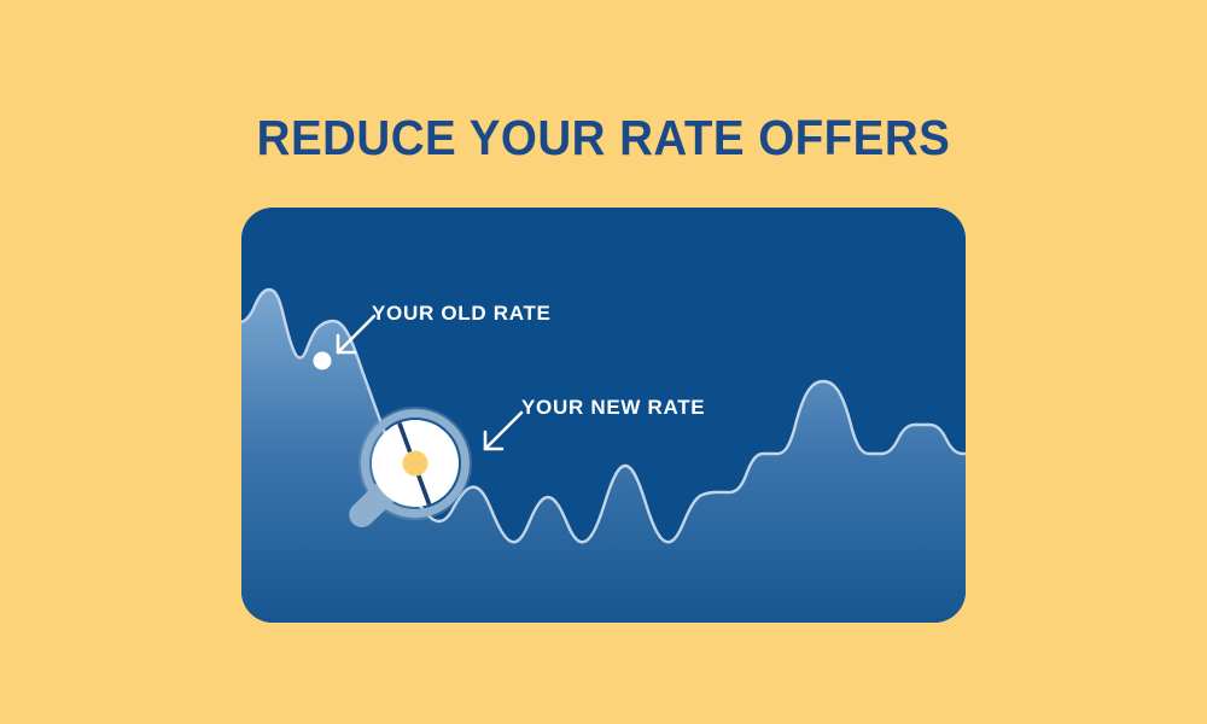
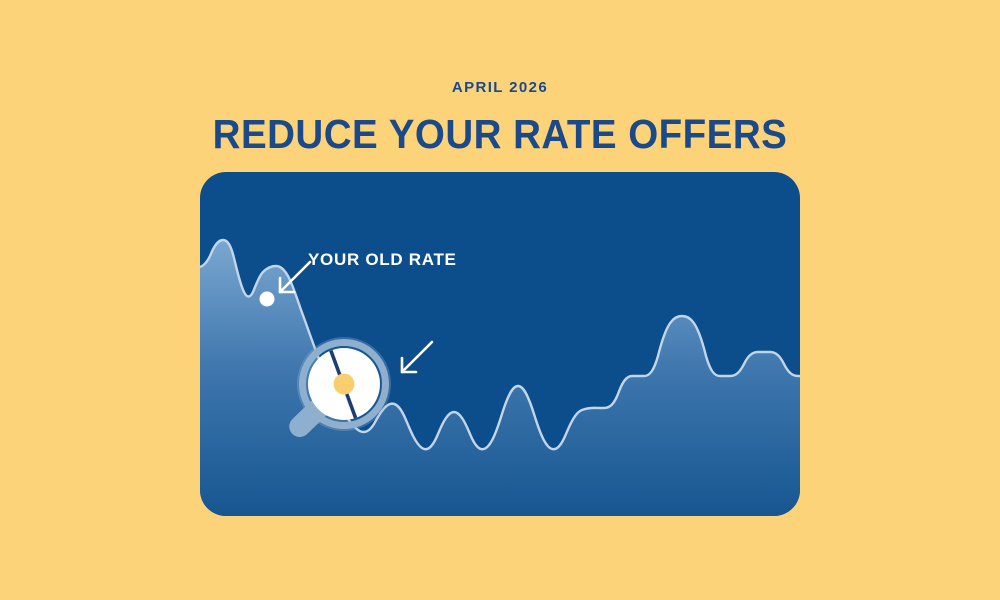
+ APRIL 2026
  REDUCE YOUR RATE OFFERS
  YOUR OLD RATE
- YOUR NEW RATE
